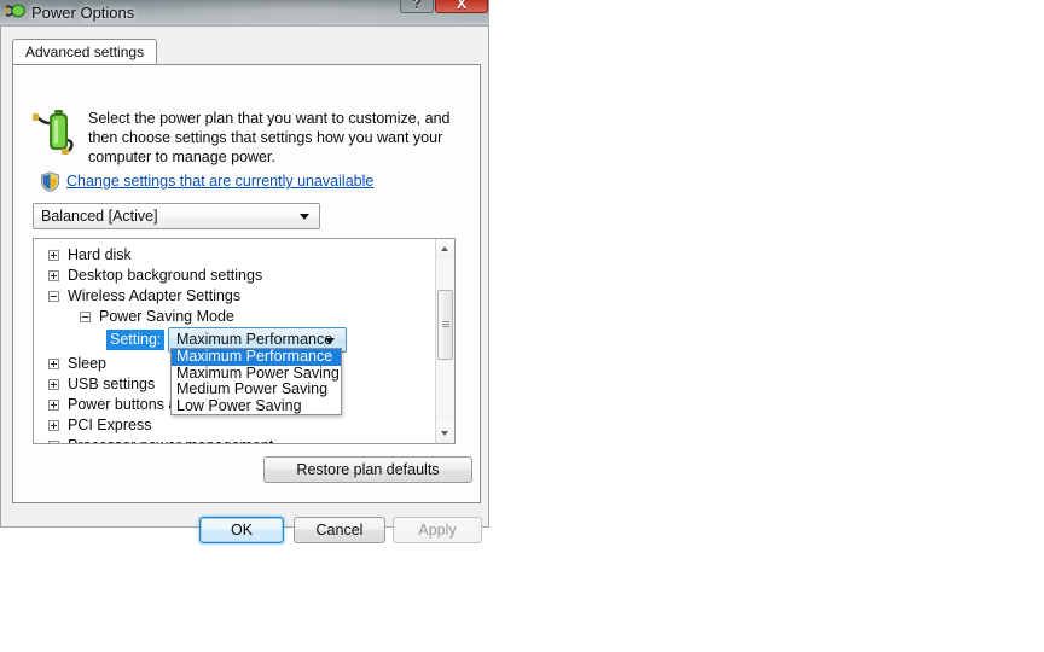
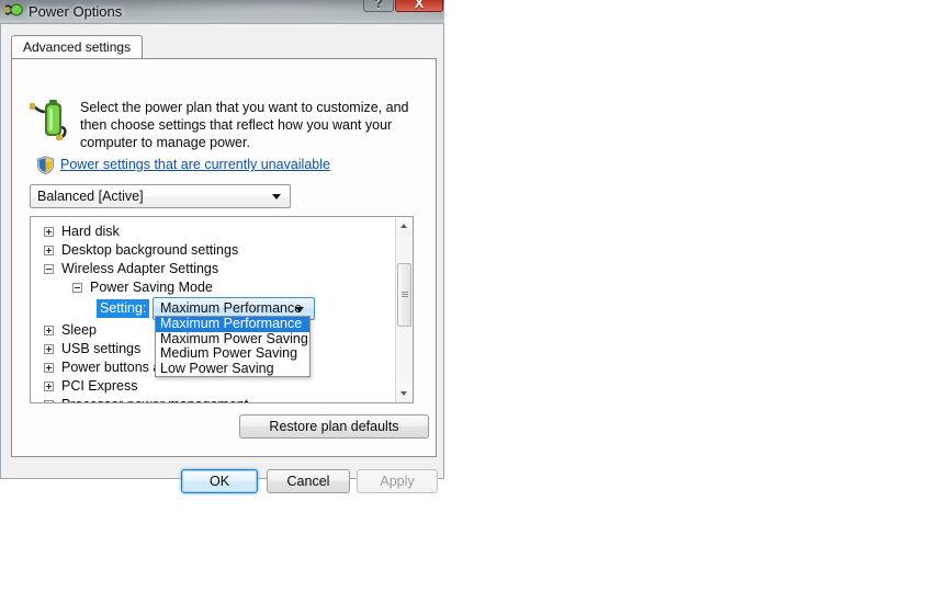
  Power Options
  ?
  X
  Advanced settings
- Select the power plan that you want to customize, and then choose settings that settings how you want your computer to manage power.
+ Select the power plan that you want to customize, and then choose settings that reflect how you want your computer to manage power.
- Change settings that are currently unavailable
+ Power settings that are currently unavailable
  Balanced [Active]
  Hard disk
  Desktop background settings
  Wireless Adapter Settings
  Power Saving Mode
  Setting:
  Maximum Performance
  Sleep
  USB settings
  PCI Express
  Restore plan defaults
  Maximum Performance
  Maximum Power Saving
  Medium Power Saving
  Low Power Saving
  OK
  Cancel
  Apply
